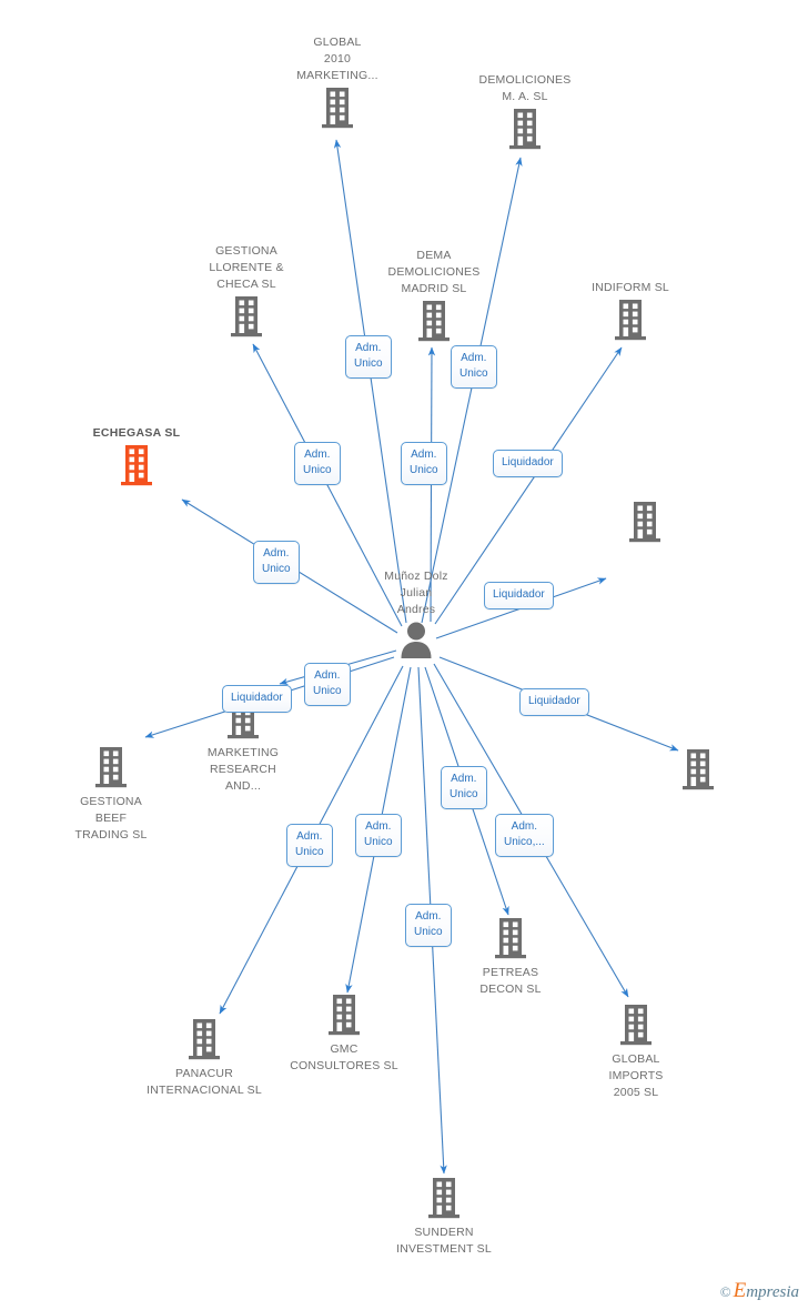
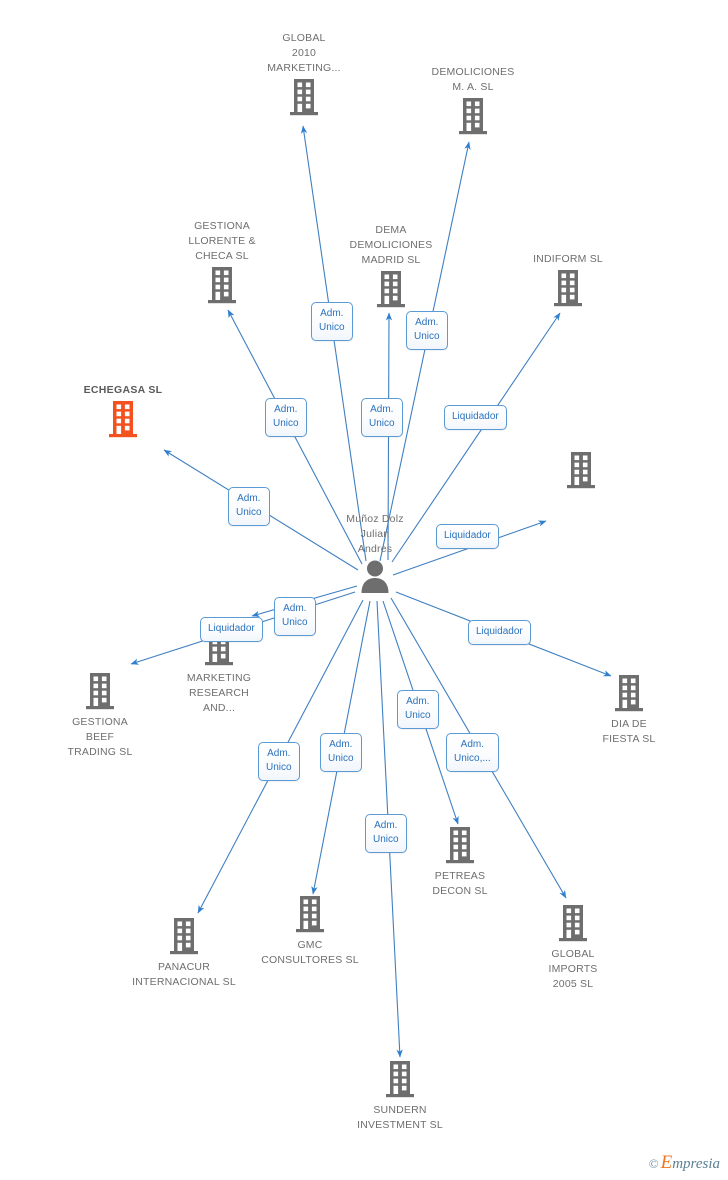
  GLOBAL
  2010
  MARKETING...
  DEMOLICIONES
  M. A. SL
  GESTIONA
  LLORENTE &
  CHECA SL
  DEMA
  DEMOLICIONES
  MADRID SL
  INDIFORM SL
  ECHEGASA SL
  MARKETING
  RESEARCH
  AND...
  GESTIONA
  BEEF
  TRADING SL
+ DIA DE
+ FIESTA SL
  PETREAS
  DECON SL
  GMC
  CONSULTORES SL
  GLOBAL
  IMPORTS
  2005 SL
  PANACUR
  INTERNACIONAL SL
  SUNDERN
  INVESTMENT SL
  Muñoz Dolz
  Julian
  Andres
  Adm.
  Unico
  Adm.
  Unico
  Adm.
  Unico
  Adm.
  Unico
  Liquidador
  Adm.
  Unico
  Liquidador
  Adm.
  Unico
  Liquidador
  Liquidador
  Adm.
  Unico
  Adm.
  Unico
  Adm.
  Unico
  Adm.
  Unico
  Adm.
  Unico,...
  © Empresia
